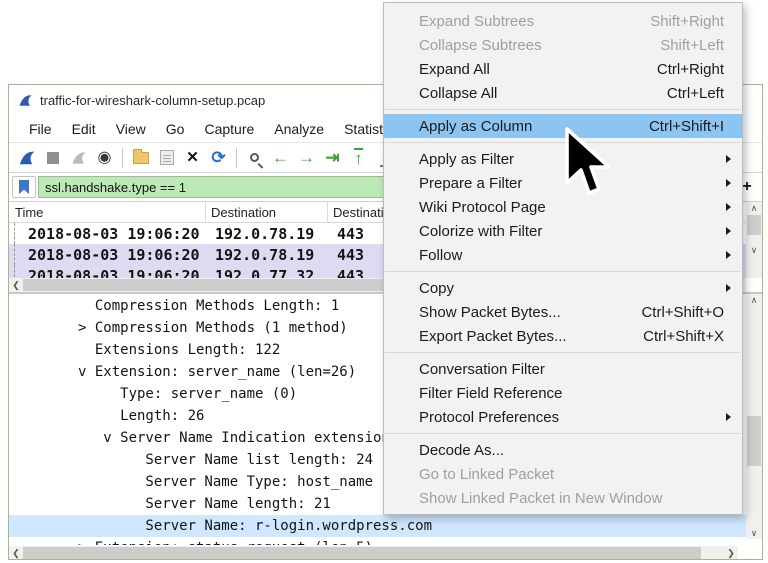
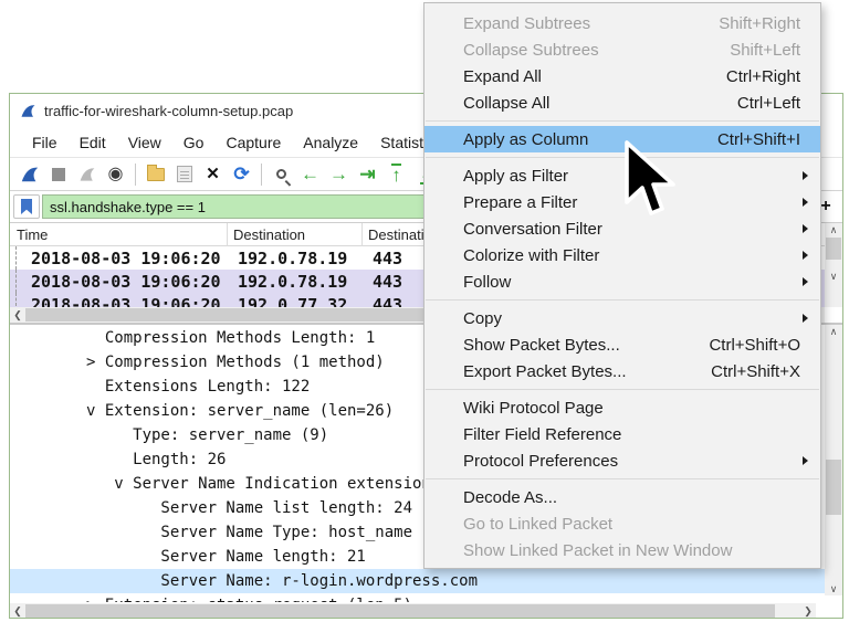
  traffic-for-wireshark-column-setup.pcap
  File
  Edit
  View
  Go
  Capture
  Analyze
  Statist
  ◉
  ✕
  ⟳
  ←
  →
  ⇥
  ↑
  ssl.handshake.type == 1
  +
  Time
  Destination
  2018-08-03 19:06:20
  192.0.78.19
  443
  2018-08-03 19:06:20
  192.0.78.19
  443
  2018-08-03 19:06:20
  192.0.77.32
  443
  ❮
  ∧
  ∨
  Compression Methods Length: 1
  > Compression Methods (1 method)
  Extensions Length: 122
  v Extension: server_name (len=26)
- Type: server_name (0)
+ Type: server_name (9)
  Length: 26
  v Server Name Indication extensio
  Server Name list length: 24
  Server Name Type: host_name
  Server Name length: 21
  Server Name: r-login.wordpress.com
  ❮
  ❯
  ∧
  ∨
  Expand Subtrees
  Shift+Right
  Collapse Subtrees
  Shift+Left
  Expand All
  Ctrl+Right
  Collapse All
  Ctrl+Left
  Apply as Column
  Ctrl+Shift+I
  Apply as Filter
  Prepare a Filter
- Wiki Protocol Page
+ Conversation Filter
  Colorize with Filter
  Follow
  Copy
  Show Packet Bytes...
  Ctrl+Shift+O
  Export Packet Bytes...
  Ctrl+Shift+X
- Conversation Filter
+ Wiki Protocol Page
  Filter Field Reference
  Protocol Preferences
  Decode As...
  Go to Linked Packet
  Show Linked Packet in New Window
